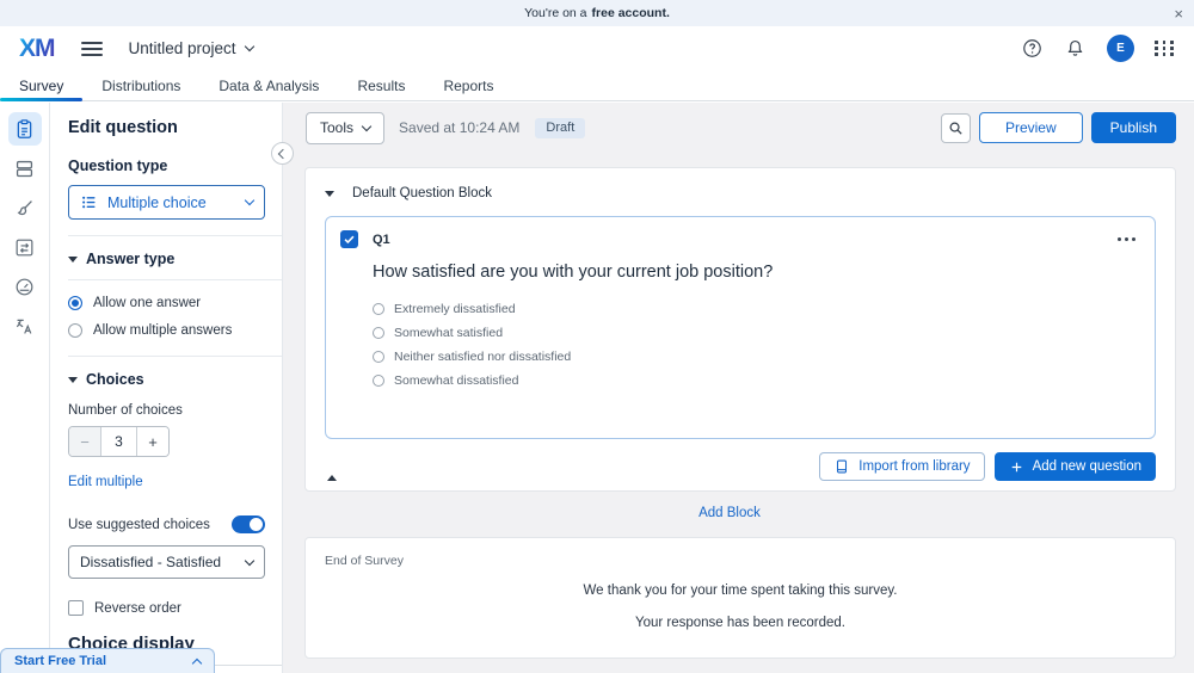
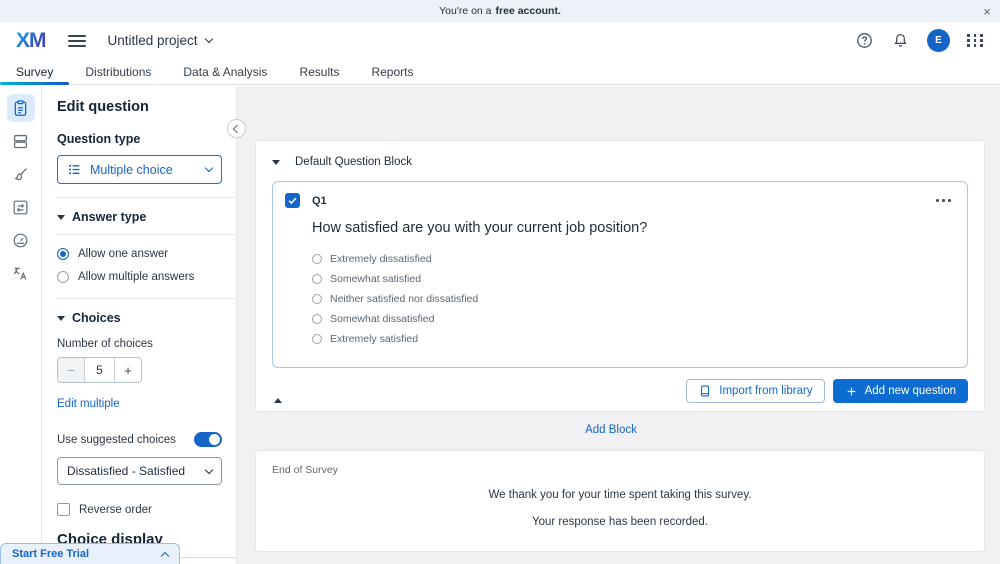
  You're on a
  free account.
  ×
  XM
  Untitled project
  E
  Survey
  Distributions
  Data & Analysis
  Results
  Reports
  Edit question
  Question type
  Multiple choice
  Answer type
  Allow one answer
  Allow multiple answers
  Choices
  Number of choices
  −
- 3
+ 5
  +
  Edit multiple
  Use suggested choices
  Dissatisfied - Satisfied
  Reverse order
  Choice display
  Start Free Trial
- Tools
- Saved at 10:24 AM
- Draft
- Preview
- Publish
  Default Question Block
  Q1
  How satisfied are you with your current job position?
  Extremely dissatisfied
  Somewhat satisfied
  Neither satisfied nor dissatisfied
  Somewhat dissatisfied
+ Extremely satisfied
  Import from library
  Add new question
  Add Block
  End of Survey
  We thank you for your time spent taking this survey.
  Your response has been recorded.
